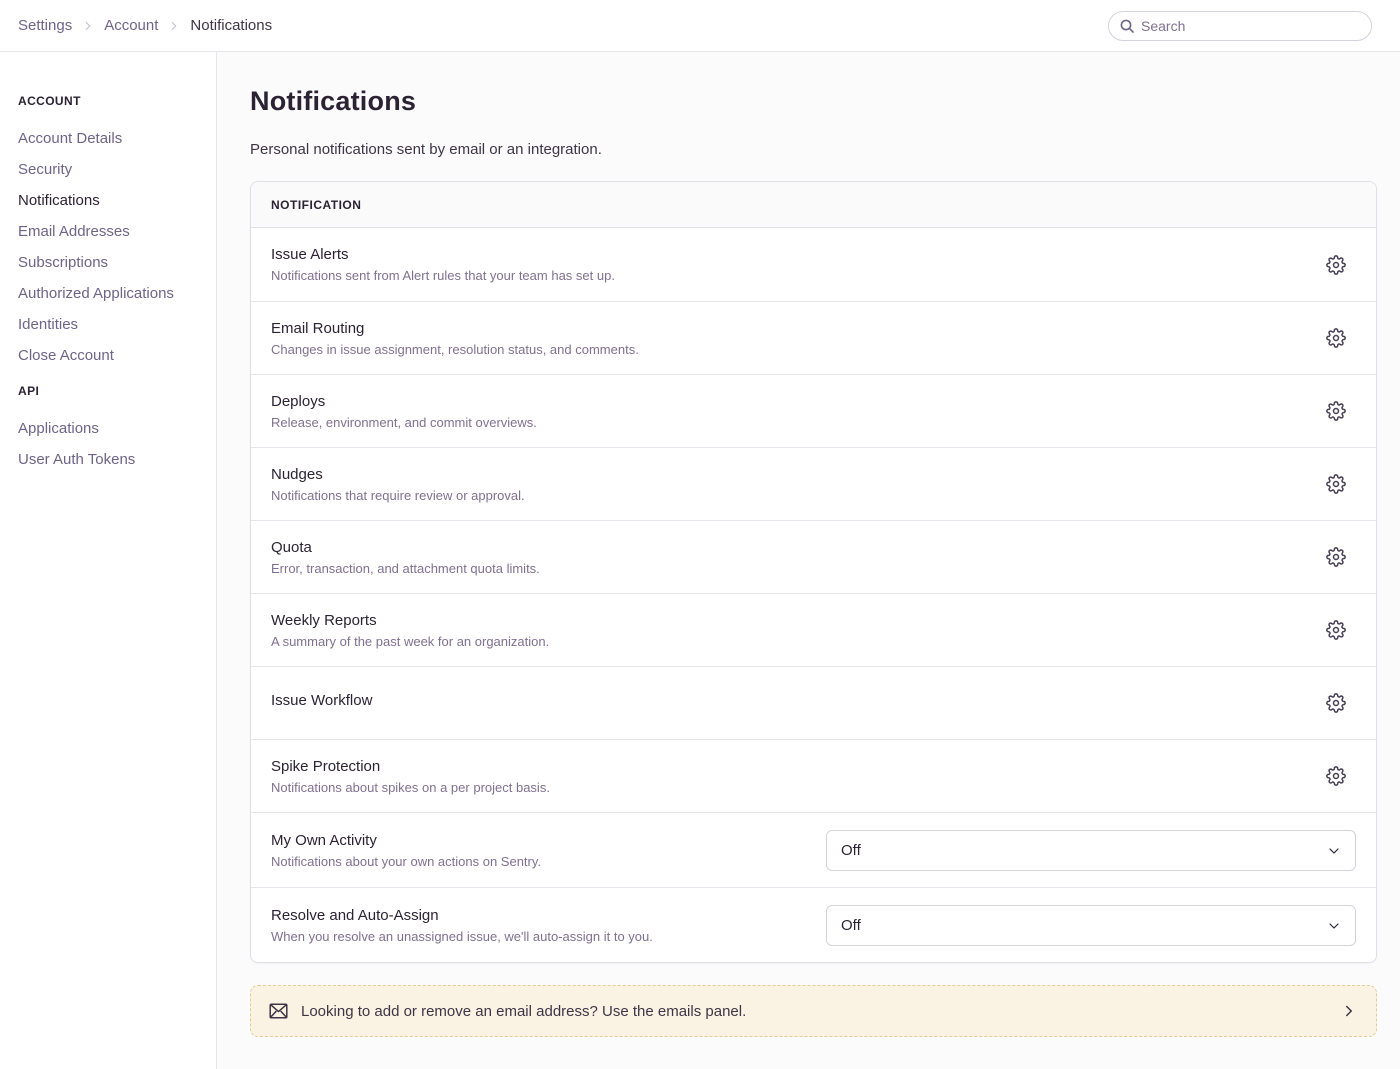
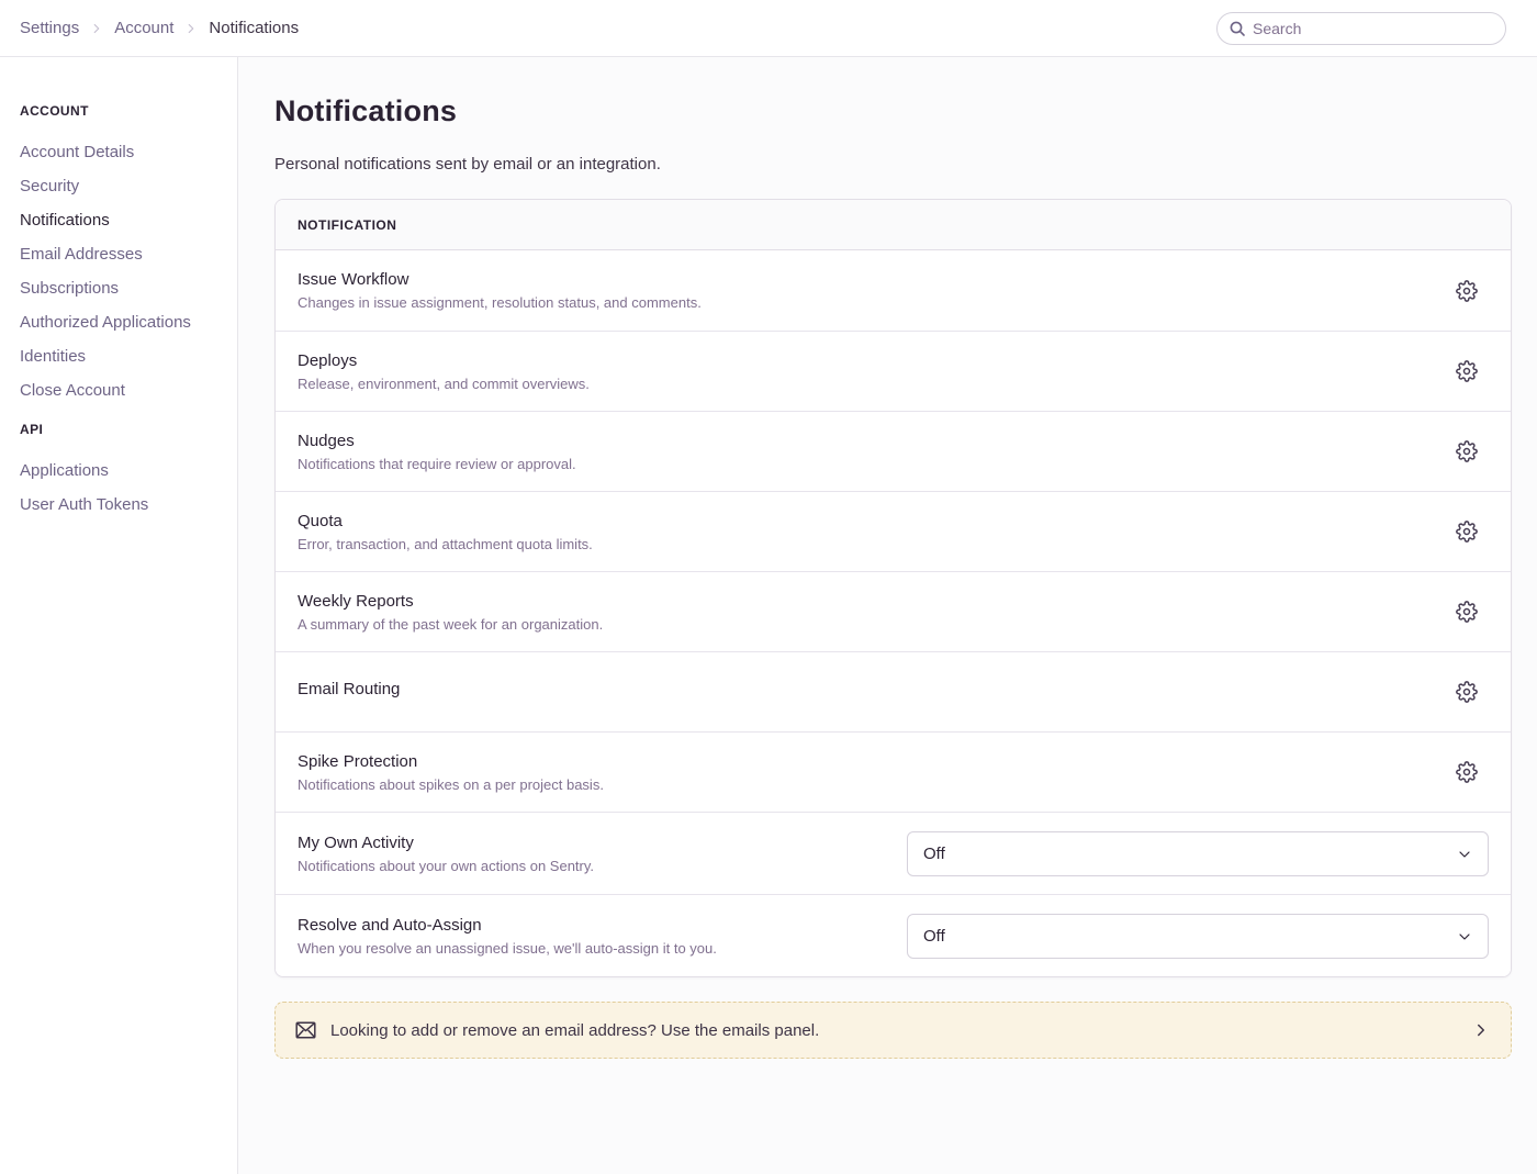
  Settings
  Account
  Notifications
  Search
  ACCOUNT
  Account Details
  Security
  Notifications
  Email Addresses
  Subscriptions
  Authorized Applications
  Identities
  Close Account
  API
  Applications
  User Auth Tokens
  Notifications
  Personal notifications sent by email or an integration.
  NOTIFICATION
- Issue Alerts
- Notifications sent from Alert rules that your team has set up.
- Email Routing
+ Issue Workflow
  Changes in issue assignment, resolution status, and comments.
  Deploys
  Release, environment, and commit overviews.
  Nudges
  Notifications that require review or approval.
  Quota
  Error, transaction, and attachment quota limits.
  Weekly Reports
  A summary of the past week for an organization.
- Issue Workflow
+ Email Routing
  Spike Protection
  Notifications about spikes on a per project basis.
  My Own Activity
  Notifications about your own actions on Sentry.
  Off
  Resolve and Auto-Assign
  When you resolve an unassigned issue, we'll auto-assign it to you.
  Off
  Looking to add or remove an email address? Use the emails panel.
